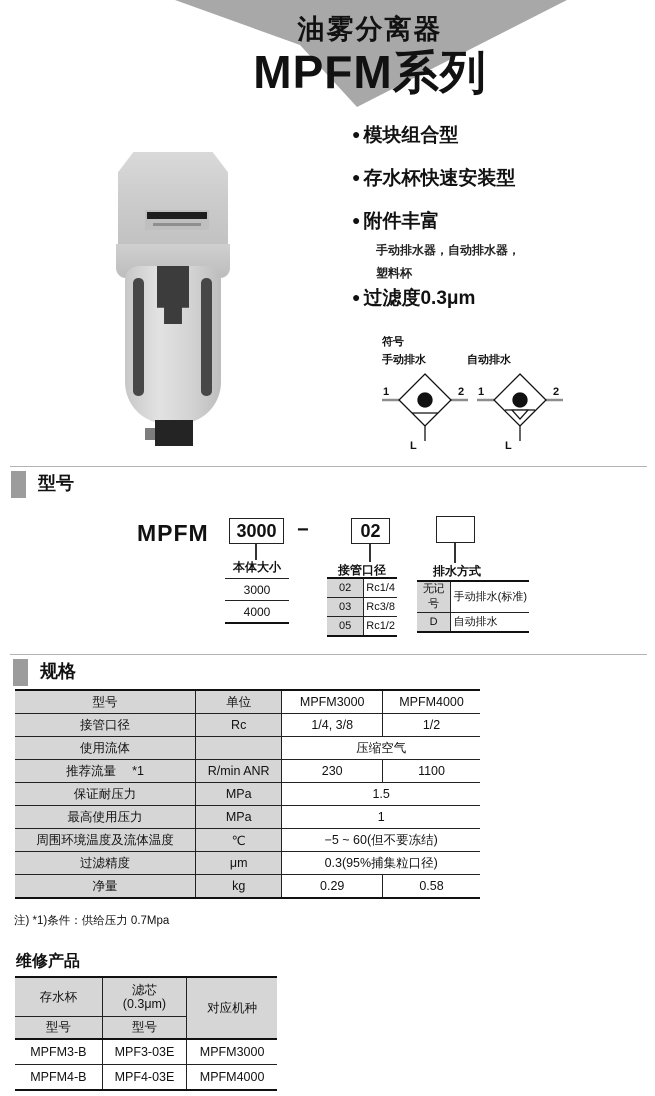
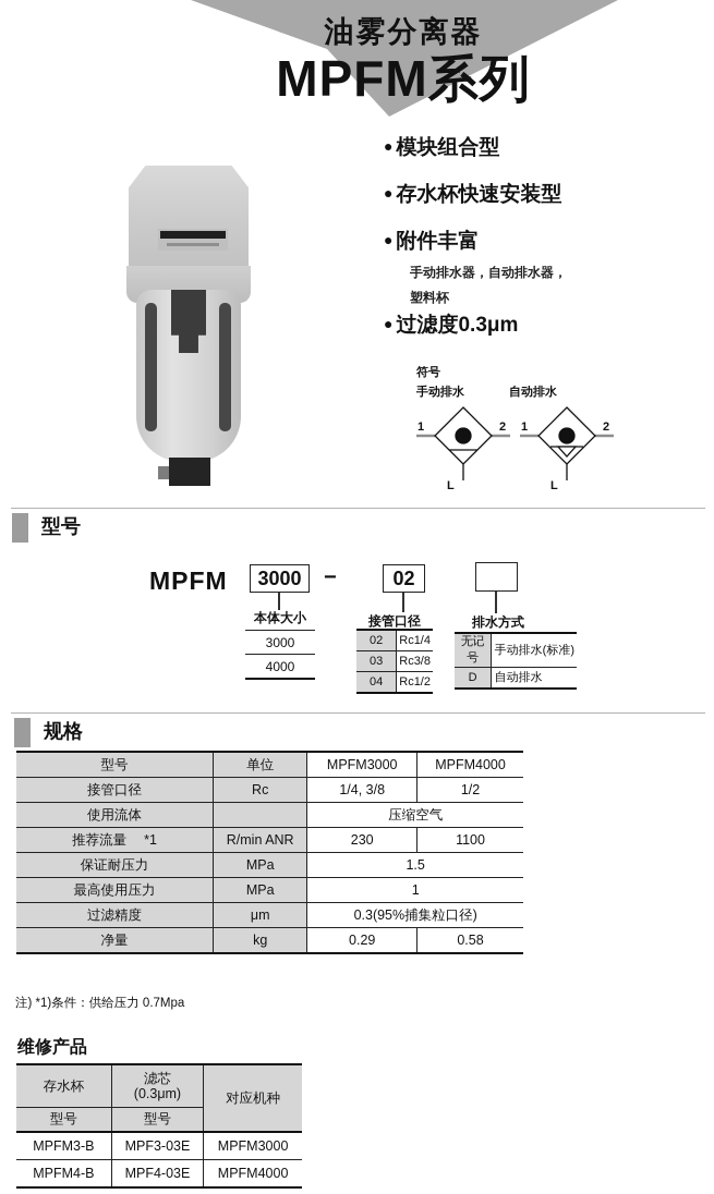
  油雾分离器
  MPFM系列
  ● 模块组合型
  ● 存水杯快速安装型
  ● 附件丰富
  手动排水器，自动排水器，
  塑料杯
  ● 过滤度0.3μm
  符号
  手动排水
  自动排水
  1
  2
  L
  1
  2
  L
  型号
  MPFM
  3000
  −
  02
  本体大小
  3000
  4000
  接管口径
  02	Rc1/4
  03	Rc3/8
- 05	Rc1/2
+ 04	Rc1/2
  排水方式
  无记号	手动排水(标准)
  D	自动排水
  规格
  型号	单位	MPFM3000	MPFM4000
  接管口径	Rc	1/4, 3/8	1/2
  使用流体		压缩空气
  推荐流量 *1	R/min ANR	230	1100
  保证耐压力	MPa	1.5
  最高使用压力	MPa	1
- 周围环境温度及流体温度	℃	−5 ~ 60(但不要冻结)
  过滤精度	μm	0.3(95%捕集粒口径)
  净量	kg	0.29	0.58
  注) *1)条件：供给压力 0.7Mpa
  维修产品
  存水杯	滤芯(0.3μm)	对应机种
  型号	型号
  MPFM3-B	MPF3-03E	MPFM3000
  MPFM4-B	MPF4-03E	MPFM4000
